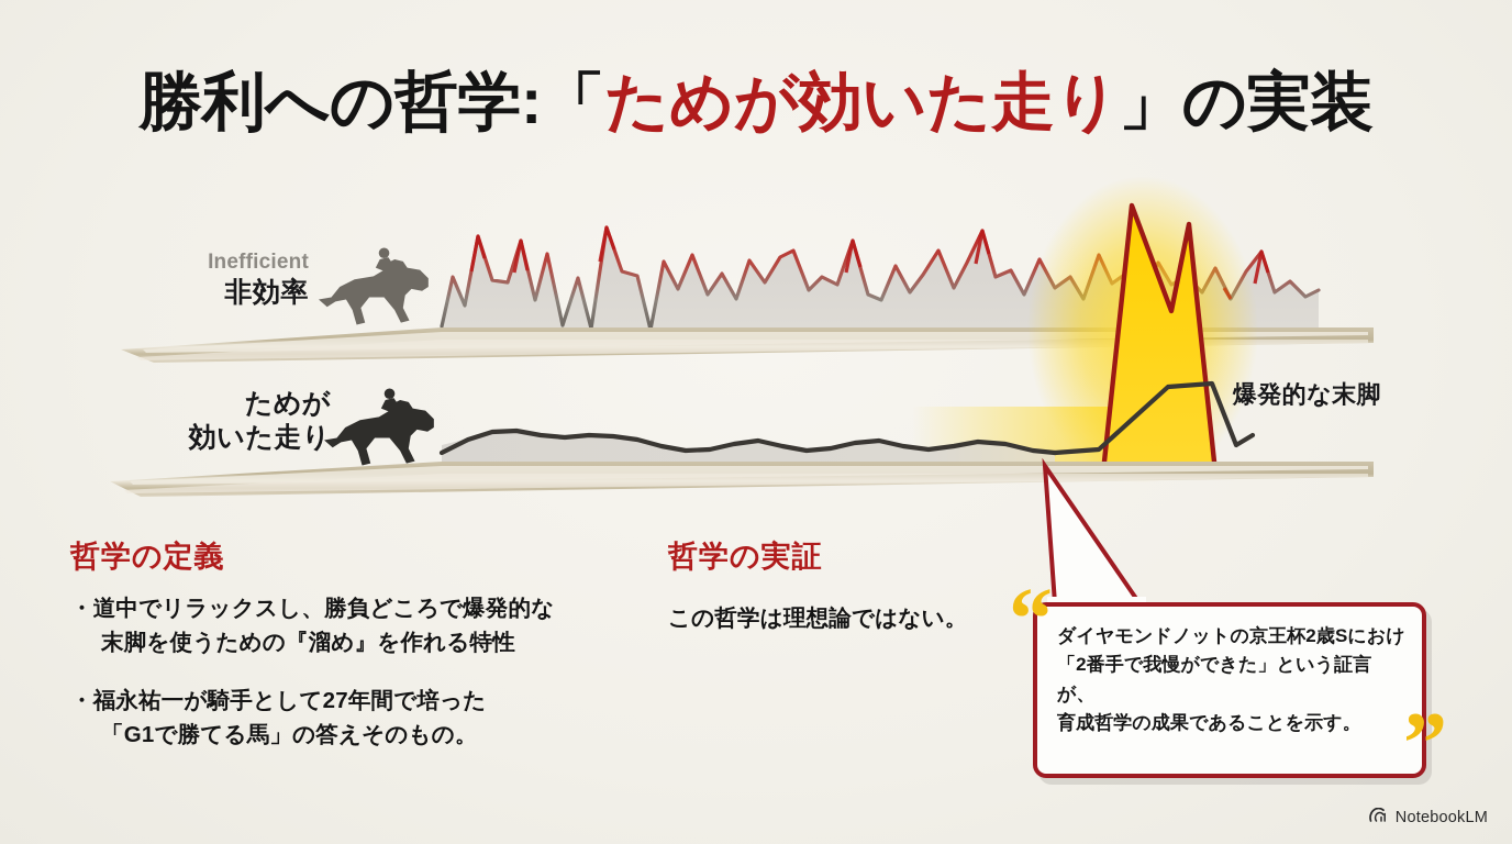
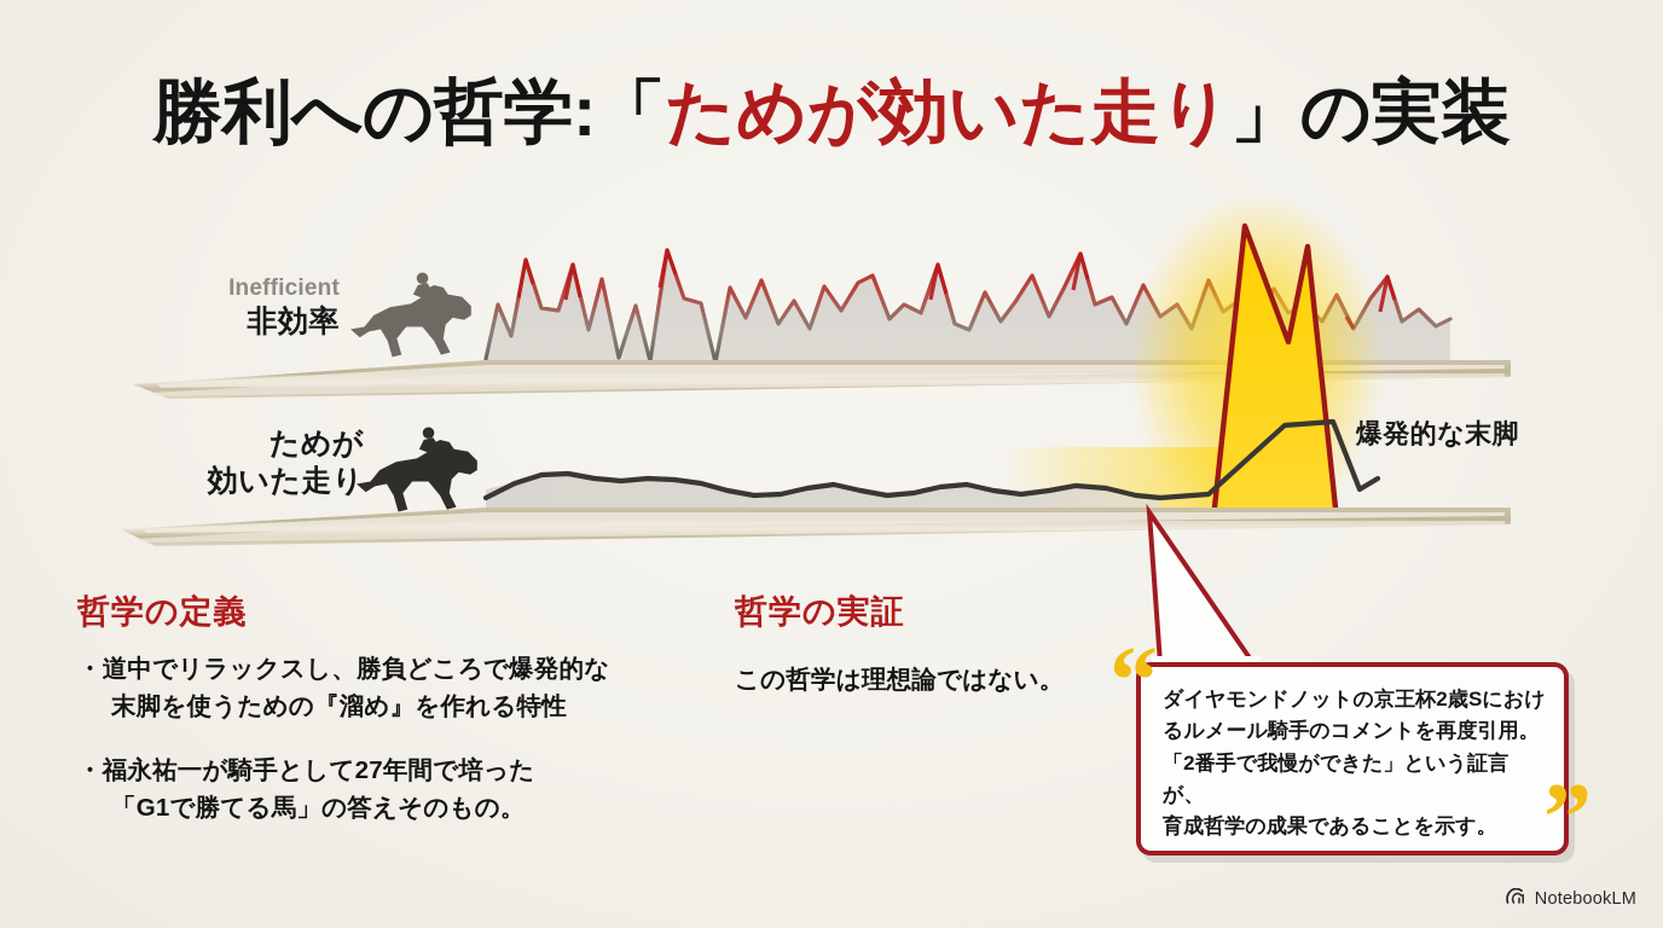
  勝利への哲学:「ためが効いた走り」の実装
  Inefficient
  非効率
  ためが
  効いた走り
  爆発的な末脚
  哲学の定義
  ・道中でリラックスし、勝負どころで爆発的な
  末脚を使うための『溜め』を作れる特性
  ・福永祐一が騎手として27年間で培った
  「G1で勝てる馬」の答えそのもの。
  哲学の実証
  この哲学は理想論ではない。
  ダイヤモンドノットの京王杯2歳Sにおけ
+ るルメール騎手のコメントを再度引用。
  「2番手で我慢ができた」という証言が、
  育成哲学の成果であることを示す。
  “
  ”
  NotebookLM
